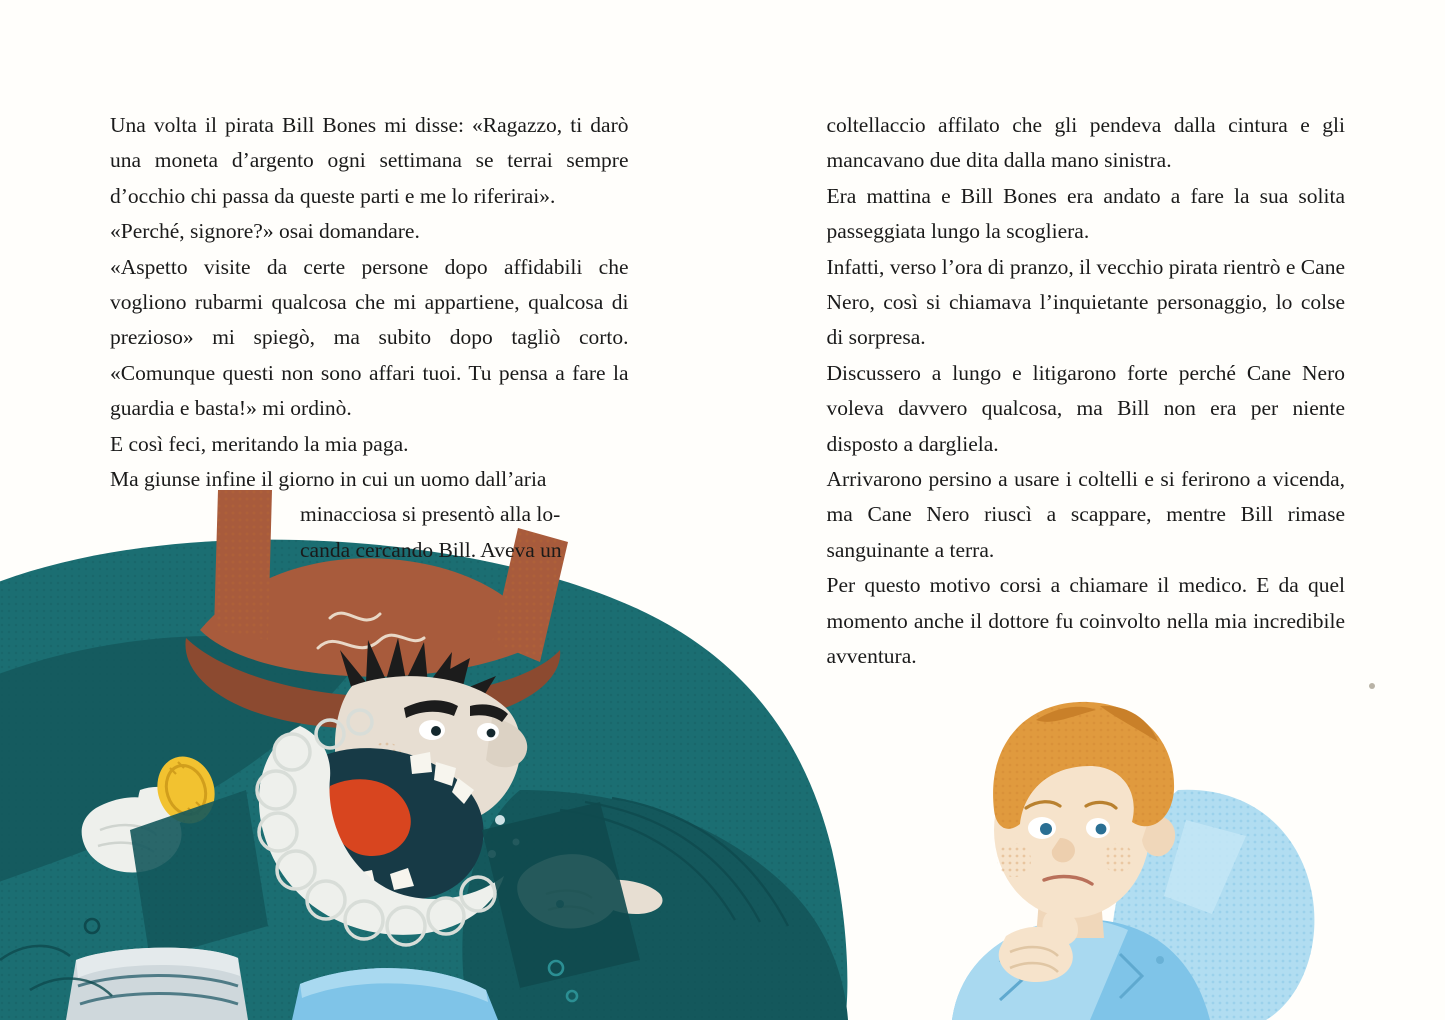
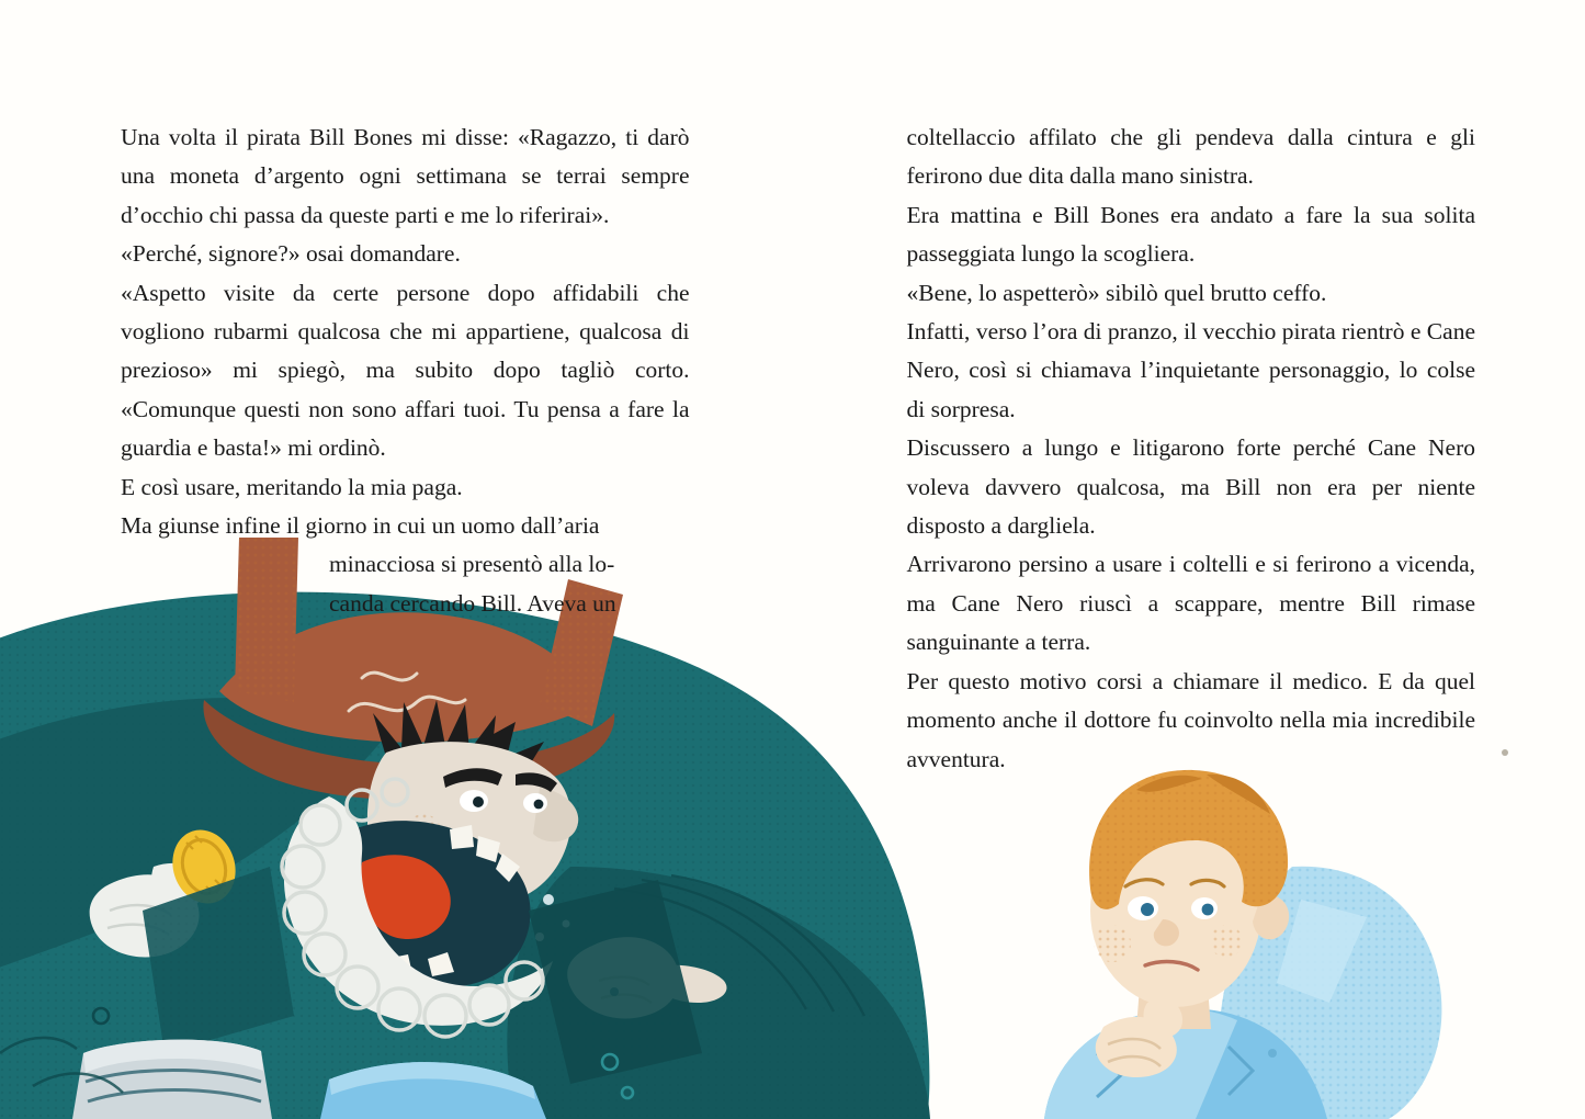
  Una volta il pirata Bill Bones mi disse: «Ragazzo, ti darò una moneta d’argento ogni settimana se terrai sempre d’occhio chi passa da queste parti e me lo riferirai».
  «Perché, signore?» osai domandare.
  «Aspetto visite da certe persone dopo affidabili che vogliono rubarmi qualcosa che mi appartiene, qualcosa di prezioso» mi spiegò, ma subito dopo tagliò corto. «Comunque questi non sono affari tuoi. Tu pensa a fare la guardia e basta!» mi ordinò.
- E così feci, meritando la mia paga.
+ E così usare, meritando la mia paga.
  Ma giunse infine il giorno in cui un uomo dall’aria
  minacciosa si presentò alla lo-
  canda cercando Bill. Aveva un
- coltellaccio affilato che gli pendeva dalla cintura e gli mancavano due dita dalla mano sinistra.
+ coltellaccio affilato che gli pendeva dalla cintura e gli ferirono due dita dalla mano sinistra.
  Era mattina e Bill Bones era andato a fare la sua solita passeggiata lungo la scogliera.
+ «Bene, lo aspetterò» sibilò quel brutto ceffo.
  Infatti, verso l’ora di pranzo, il vecchio pirata rientrò e Cane Nero, così si chiamava l’inquietante personaggio, lo colse di sorpresa.
  Discussero a lungo e litigarono forte perché Cane Nero voleva davvero qualcosa, ma Bill non era per niente disposto a dargliela.
  Arrivarono persino a usare i coltelli e si ferirono a vicenda, ma Cane Nero riuscì a scappare, mentre Bill rimase sanguinante a terra.
  Per questo motivo corsi a chiamare il medico. E da quel momento anche il dottore fu coinvolto nella mia incredibile avventura.
